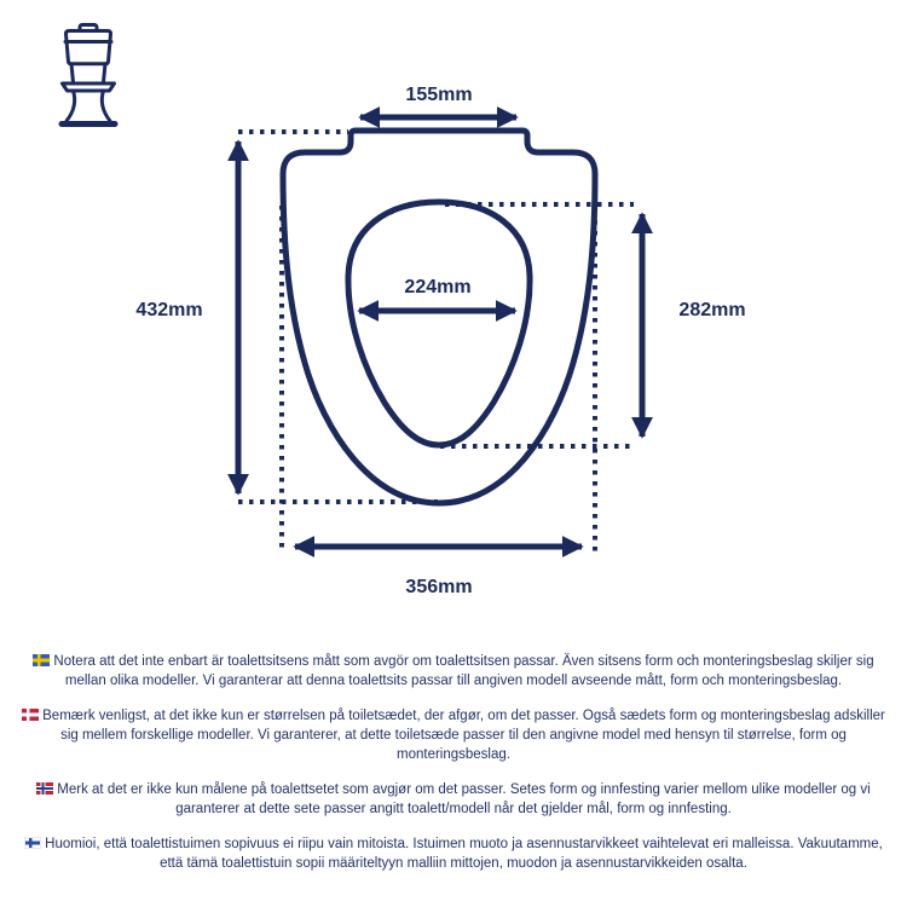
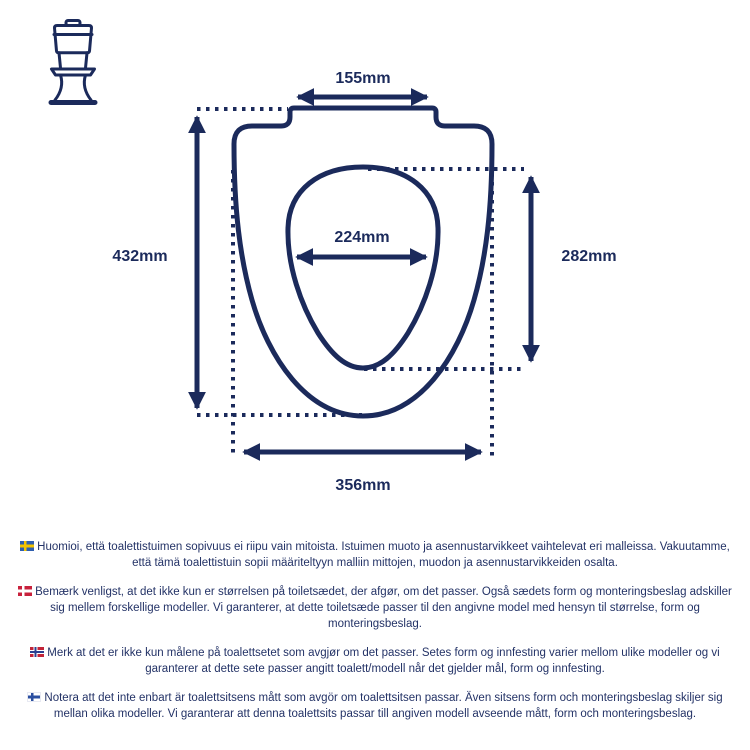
  155mm
  432mm
  224mm
  282mm
  356mm
- Notera att det inte enbart är toalettsitsens mått som avgör om toalettsitsen passar. Även sitsens form och monteringsbeslag skiljer sig mellan olika modeller. Vi garanterar att denna toalettsits passar till angiven modell avseende mått, form och monteringsbeslag.
+ Huomioi, että toalettistuimen sopivuus ei riipu vain mitoista. Istuimen muoto ja asennustarvikkeet vaihtelevat eri malleissa. Vakuutamme, että tämä toalettistuin sopii määriteltyyn malliin mittojen, muodon ja asennustarvikkeiden osalta.
  Bemærk venligst, at det ikke kun er størrelsen på toiletsædet, der afgør, om det passer. Også sædets form og monteringsbeslag adskiller sig mellem forskellige modeller. Vi garanterer, at dette toiletsæde passer til den angivne model med hensyn til størrelse, form og monteringsbeslag.
  Merk at det er ikke kun målene på toalettsetet som avgjør om det passer. Setes form og innfesting varier mellom ulike modeller og vi garanterer at dette sete passer angitt toalett/modell når det gjelder mål, form og innfesting.
- Huomioi, että toalettistuimen sopivuus ei riipu vain mitoista. Istuimen muoto ja asennustarvikkeet vaihtelevat eri malleissa. Vakuutamme, että tämä toalettistuin sopii määriteltyyn malliin mittojen, muodon ja asennustarvikkeiden osalta.
+ Notera att det inte enbart är toalettsitsens mått som avgör om toalettsitsen passar. Även sitsens form och monteringsbeslag skiljer sig mellan olika modeller. Vi garanterar att denna toalettsits passar till angiven modell avseende mått, form och monteringsbeslag.
